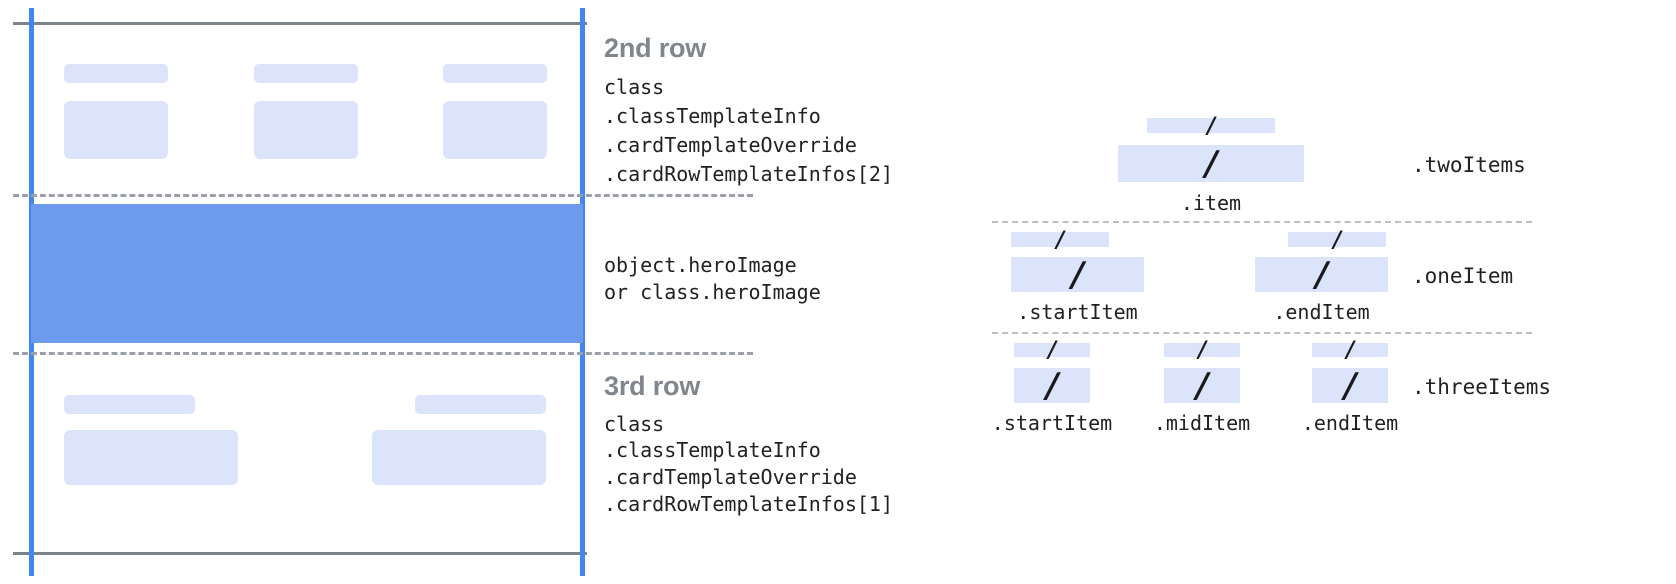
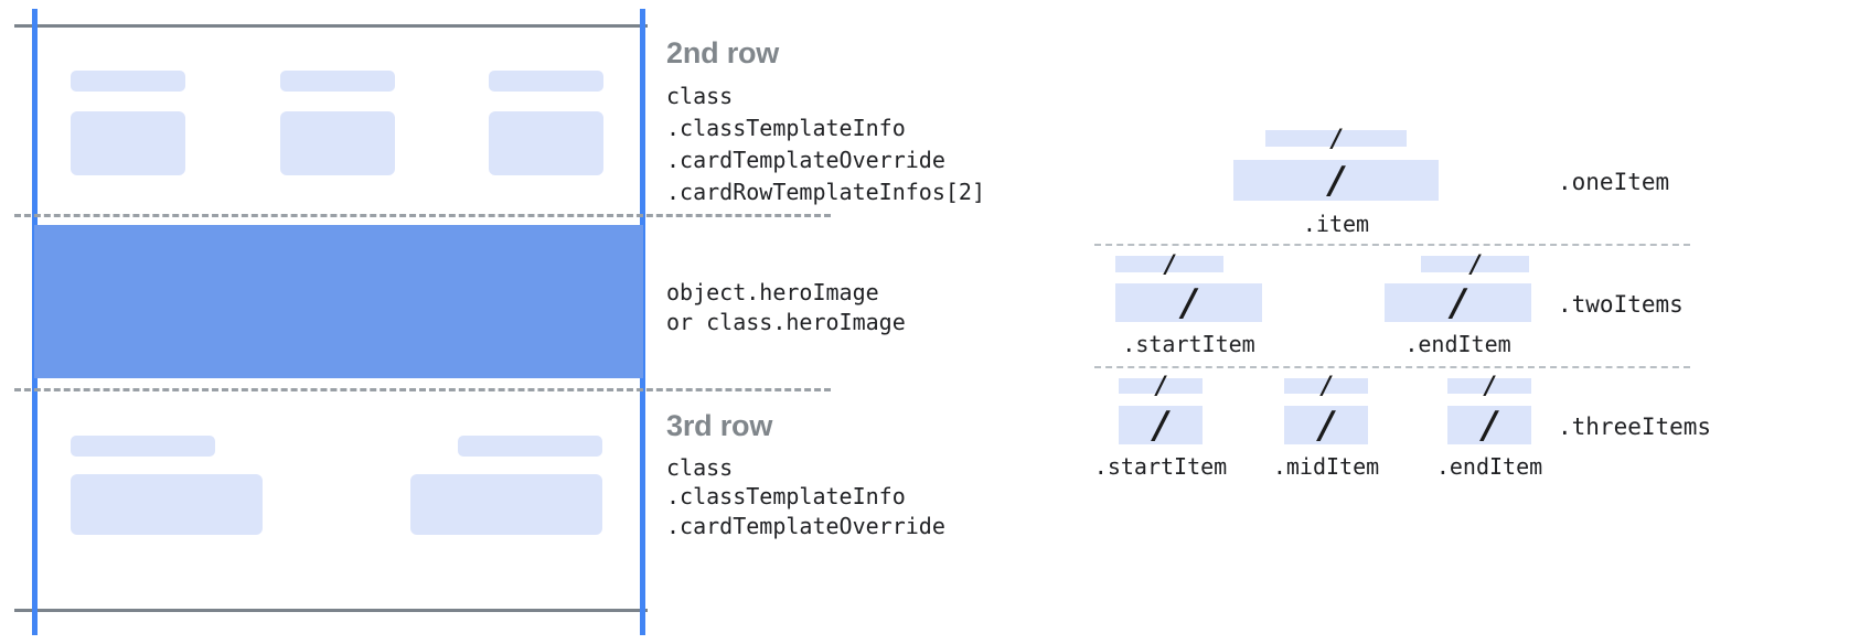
  2nd row
  class
  .classTemplateInfo
  .cardTemplateOverride
  .cardRowTemplateInfos[2]
  object.heroImage
  or class.heroImage
  3rd row
  class
  .classTemplateInfo
  .cardTemplateOverride
- .cardRowTemplateInfos[1]
  /
  /
  .item
- .twoItems
+ .oneItem
  /
  /
  .startItem
  /
  /
  .endItem
- .oneItem
+ .twoItems
  /
  /
  .startItem
  /
  /
  .midItem
  /
  /
  .endItem
  .threeItems
